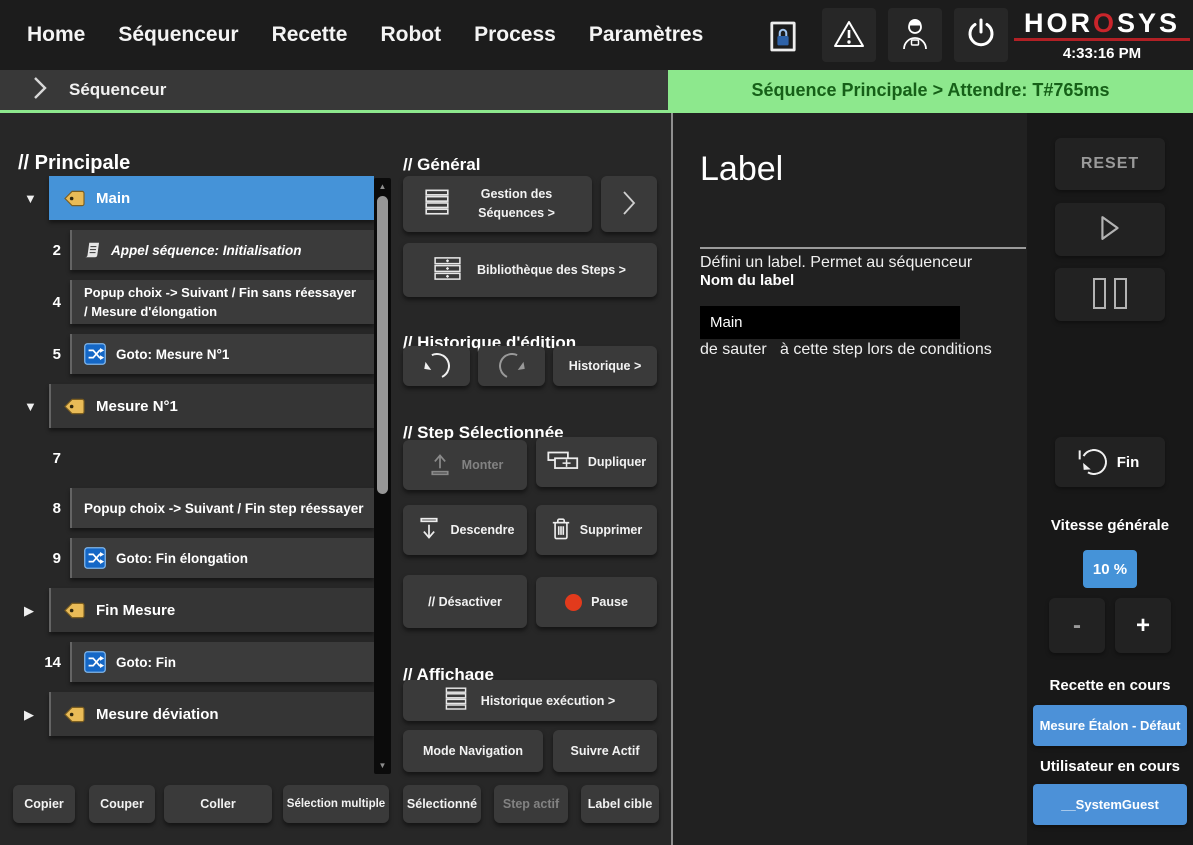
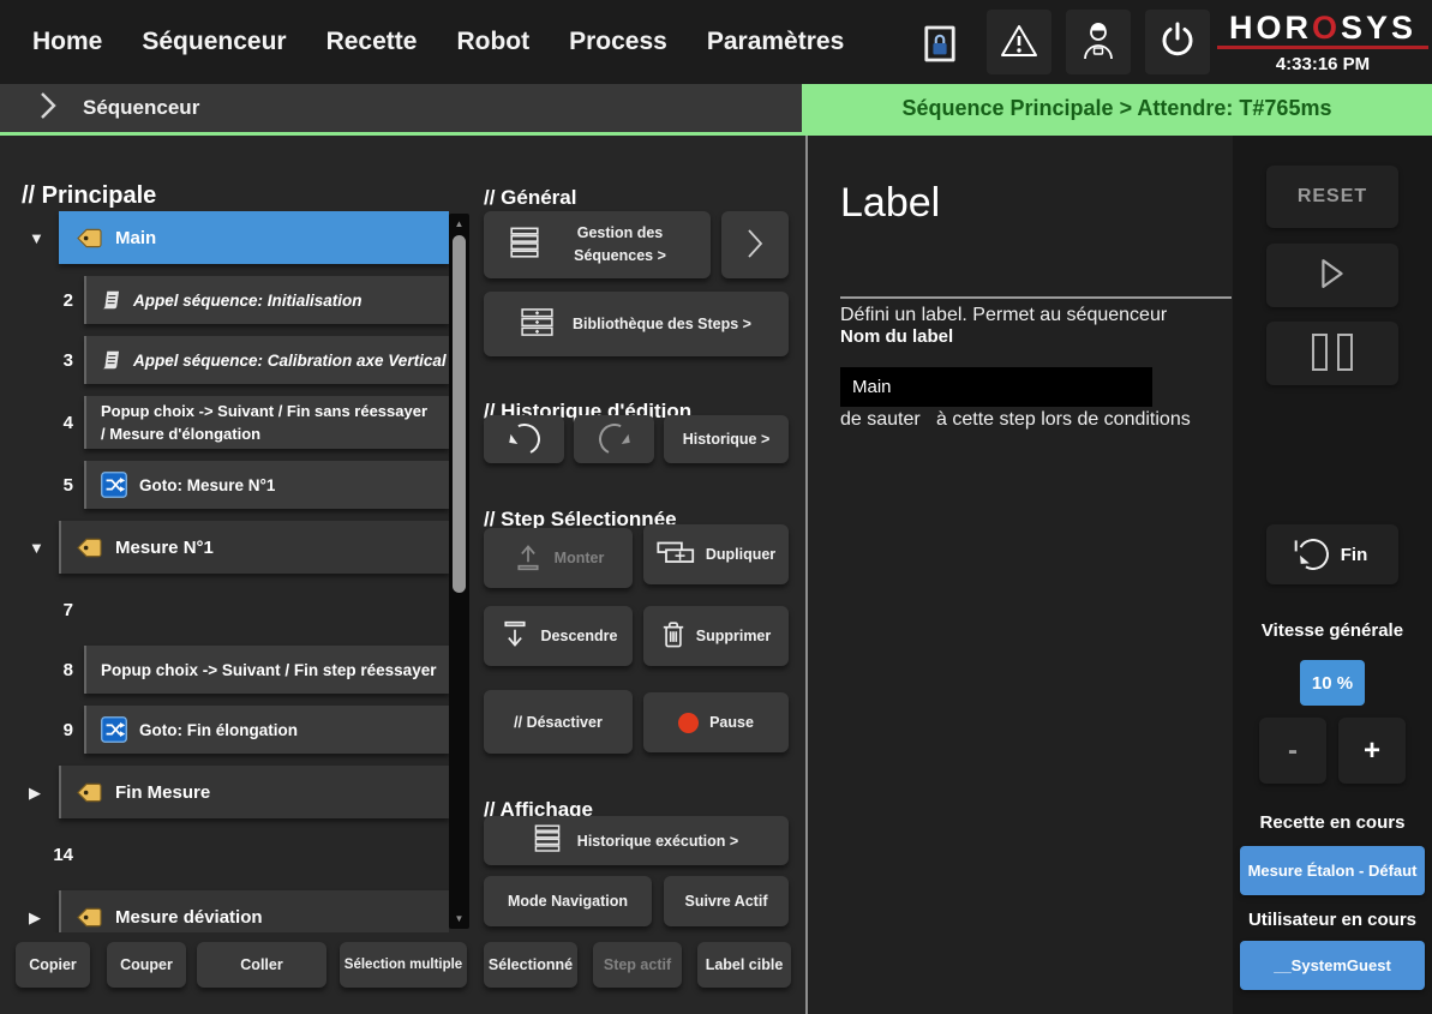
  Home
  Séquenceur
  Recette
  Robot
  Process
  Paramètres
  HOROSYS
  4:33:16 PM
  Séquenceur
  Séquence Principale > Attendre: T#765ms
  // Principale
  ▼
  Main
  2
  Appel séquence: Initialisation
+ 3
+ Appel séquence: Calibration axe Vertical
  4
  Popup choix -> Suivant / Fin sans réessayer / Mesure d'élongation
  5
  Goto: Mesure N°1
  ▼
  Mesure N°1
  7
  8
  Popup choix -> Suivant / Fin step réessayer
  9
  Goto: Fin élongation
  ▶
  Fin Mesure
  14
- Goto: Fin
  ▶
  Mesure déviation
  ▲
  ▼
  Copier
  Couper
  Coller
  Sélection multiple
  // Général
  Gestion des Séquences >
  Bibliothèque des Steps >
  // Historique d'édition
  Historique >
  // Step Sélectionnée
  Monter
  Dupliquer
  Descendre
  Supprimer
  // Désactiver
  Pause
  // Affichage
  Historique exécution >
  Mode Navigation
  Suivre Actif
  Sélectionné
  Step actif
  Label cible
  Label
  Défini un label. Permet au séquenceur
  de sauter à cette step lors de conditions
  Nom du label
  Main
  RESET
  Fin
  Vitesse générale
  10 %
  -
  +
  Recette en cours
  Mesure Étalon - Défaut
  Utilisateur en cours
  __SystemGuest
